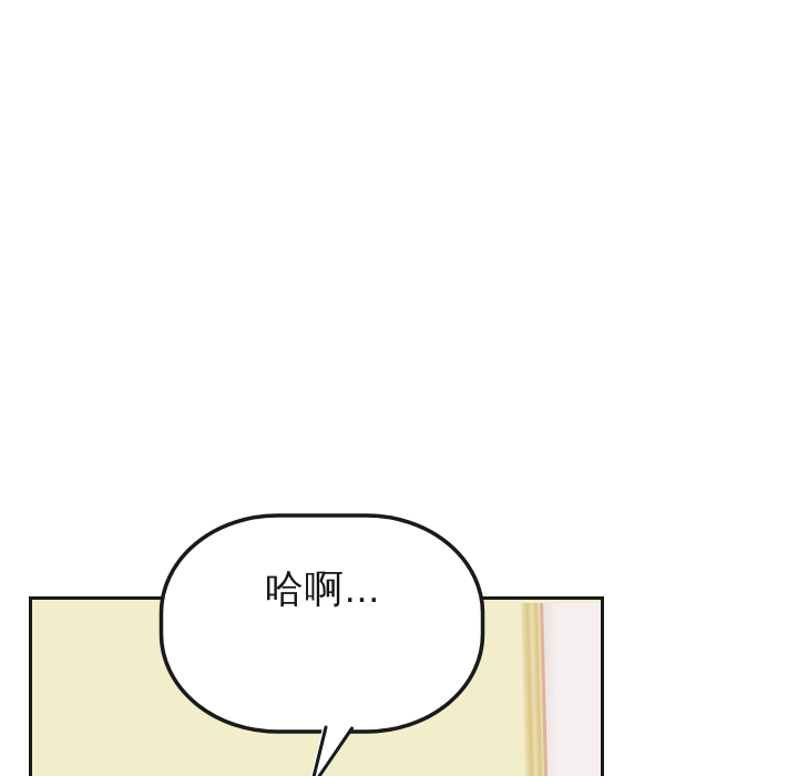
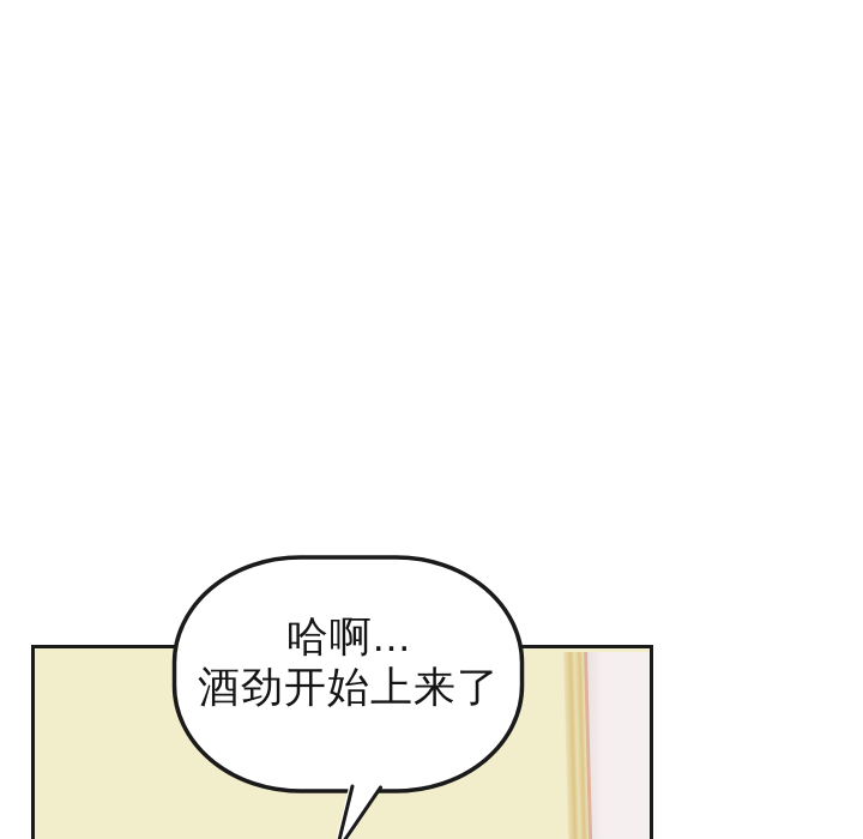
  哈啊...
+ 酒劲开始上来了
